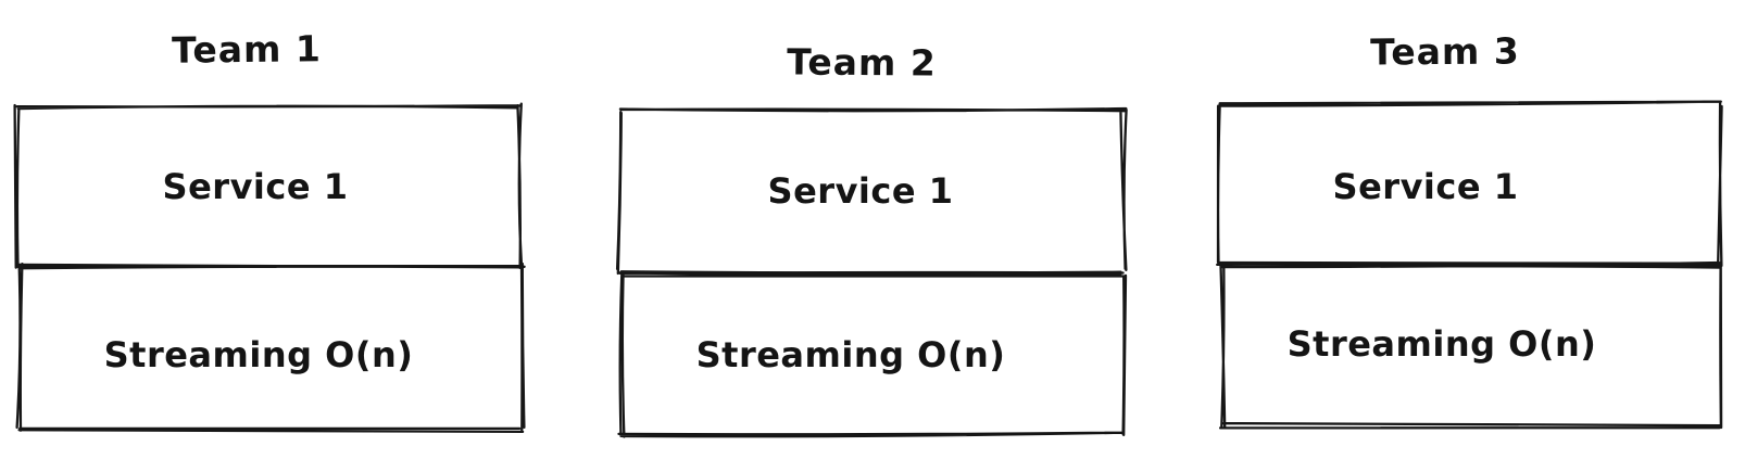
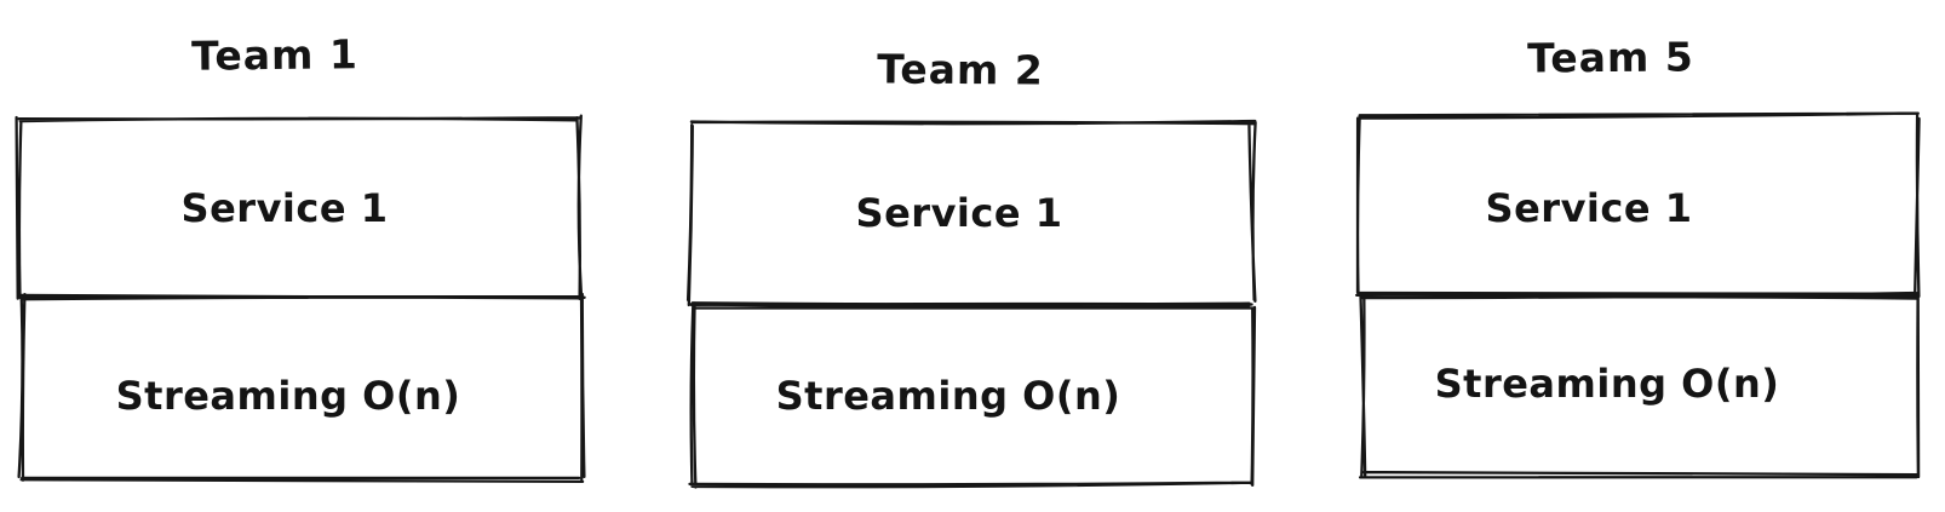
  Team 1
  Service 1
  Streaming O(n)
  Team 2
  Service 1
  Streaming O(n)
- Team 3
+ Team 5
  Service 1
  Streaming O(n)
